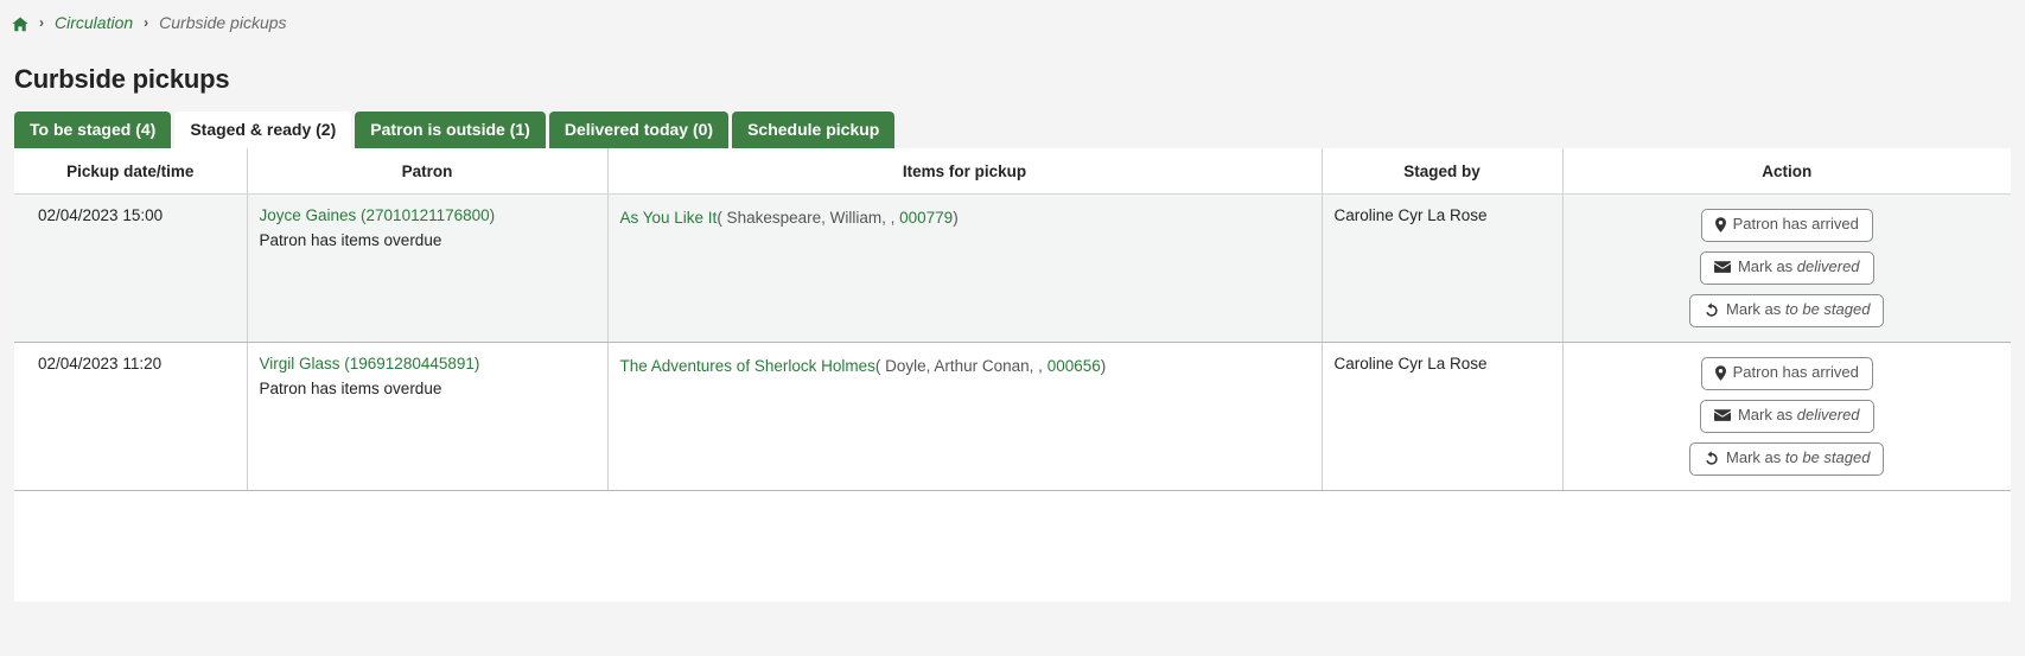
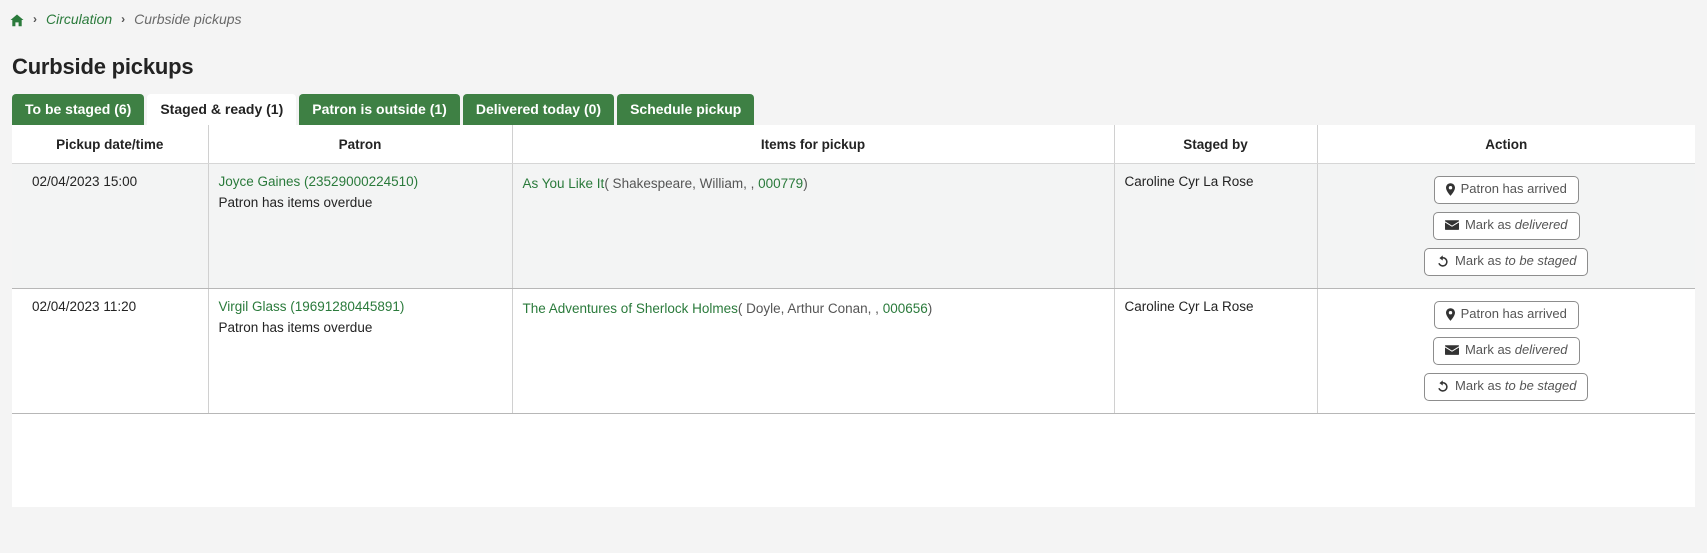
  ›
  Circulation
  ›
  Curbside pickups
  Curbside pickups
- To be staged (4)
+ To be staged (6)
- Staged & ready (2)
+ Staged & ready (1)
  Patron is outside (1)
  Delivered today (0)
  Schedule pickup
  Pickup date/time	Patron	Items for pickup	Staged by	Action
- 02/04/2023 15:00	Joyce Gaines (27010121176800) Patron has items overdue	As You Like It( Shakespeare, William, , 000779)	Caroline Cyr La Rose	Patron has arrived Mark as delivered Mark as to be staged
+ 02/04/2023 15:00	Joyce Gaines (23529000224510) Patron has items overdue	As You Like It( Shakespeare, William, , 000779)	Caroline Cyr La Rose	Patron has arrived Mark as delivered Mark as to be staged
  02/04/2023 11:20	Virgil Glass (19691280445891) Patron has items overdue	The Adventures of Sherlock Holmes( Doyle, Arthur Conan, , 000656)	Caroline Cyr La Rose	Patron has arrived Mark as delivered Mark as to be staged
